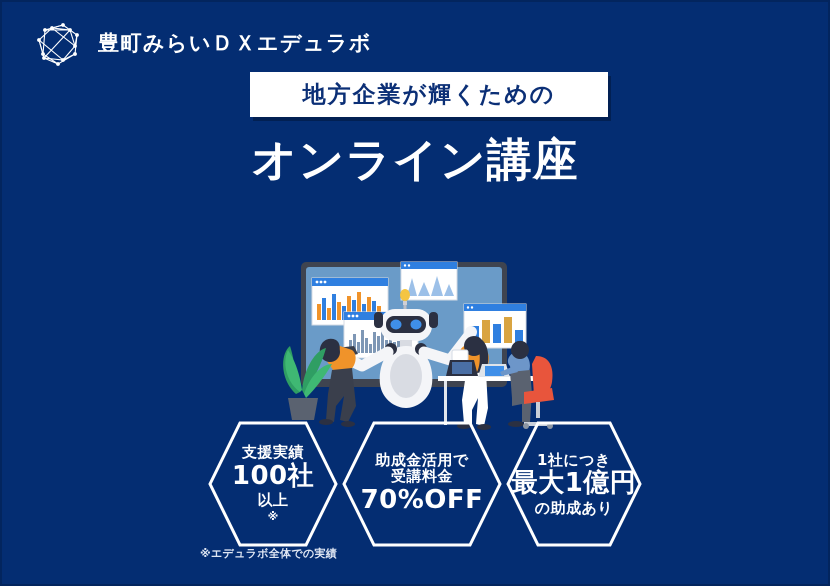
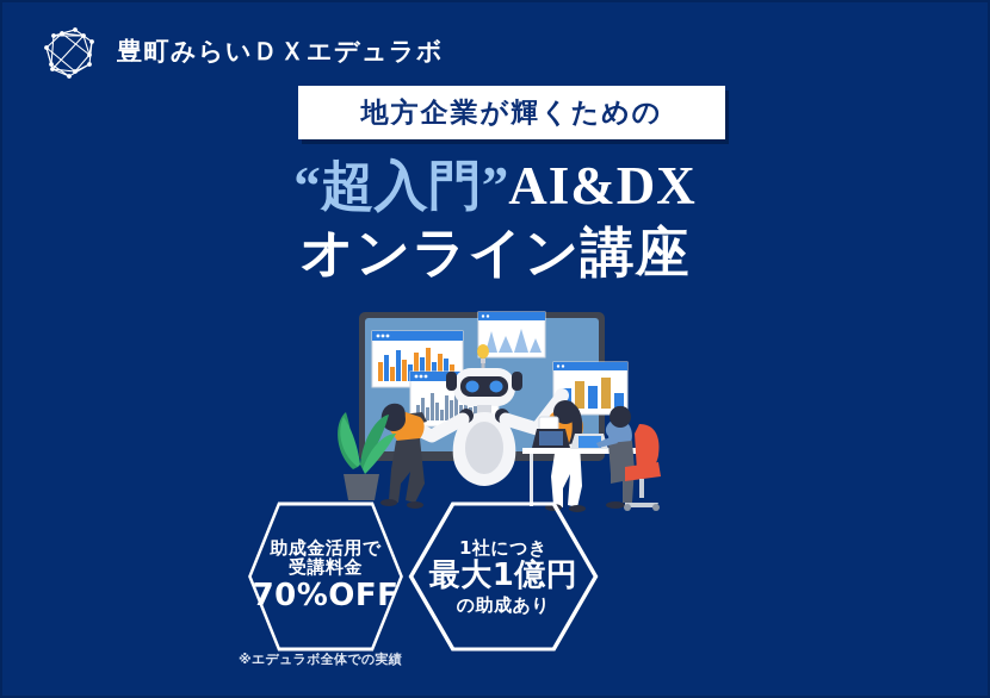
  豊町みらいＤＸエデュラボ
  地方企業が輝くための
+ “超入門”AI&DX
  オンライン講座
- 支援実績
- 100社
- 以上
- ※
  助成金活用で
  受講料金
  70%OFF
  1社につき
  最大1億円
  の助成あり
  ※エデュラボ全体での実績
